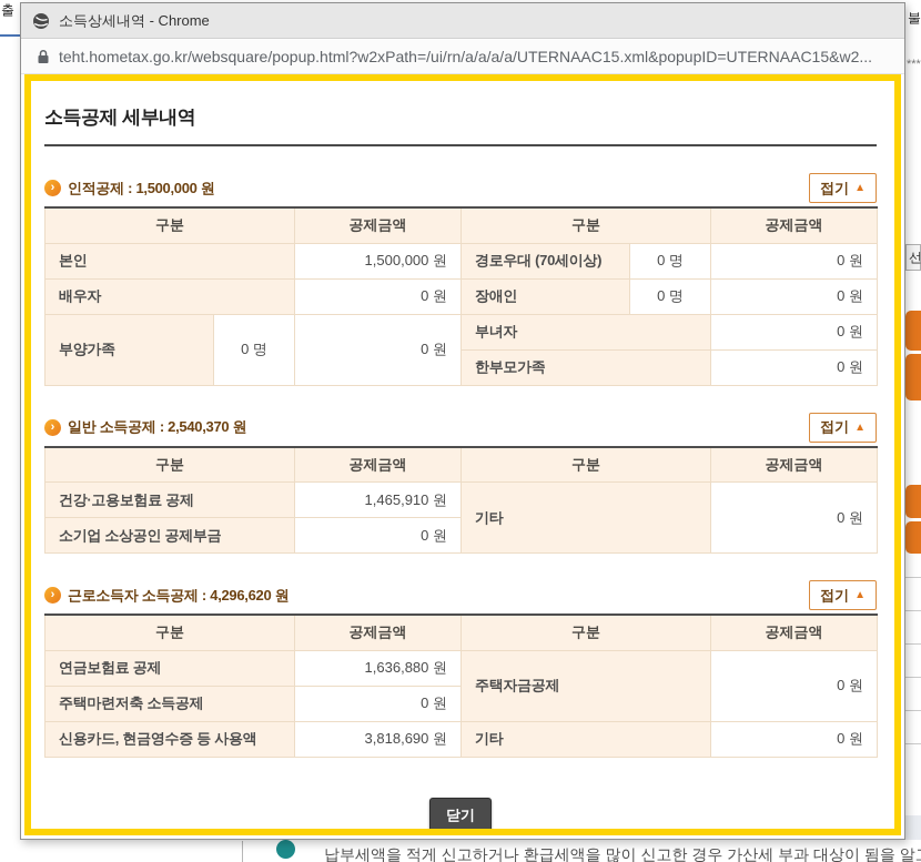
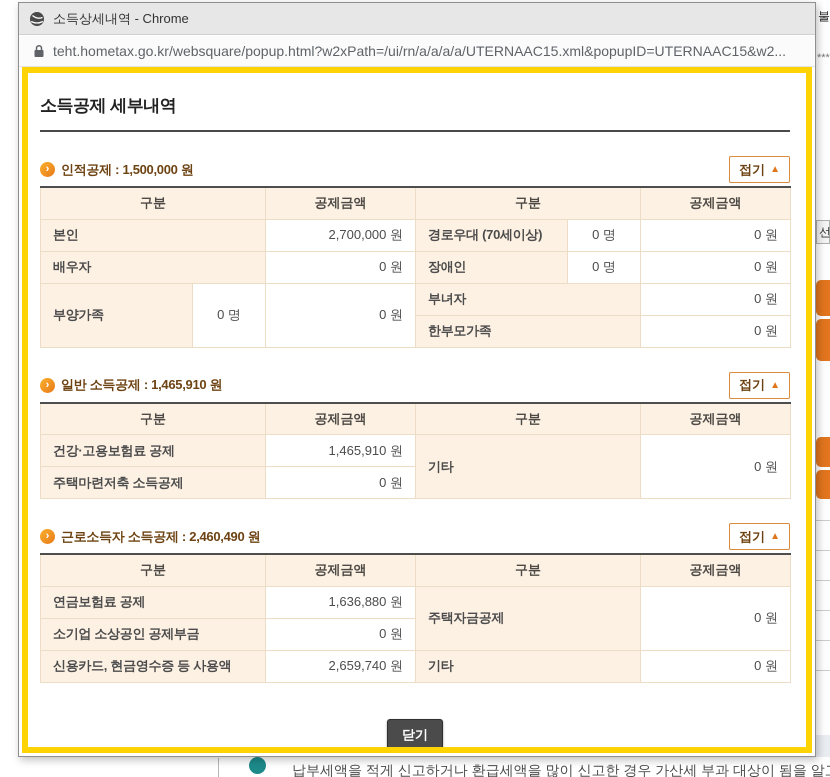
- 출
  불
  ***
  선
  납부세액을 적게 신고하거나 환급세액을 많이 신고한 경우 가산세 부과 대상이 됨을 알
  소득상세내역 - Chrome
  teht.hometax.go.kr/websquare/popup.html?w2xPath=/ui/rn/a/a/a/a/UTERNAAC15.xml&popupID=UTERNAAC15&w2...
  소득공제 세부내역
  ›
  인적공제 : 1,500,000 원
  접기
  ▲
  구분	공제금액	구분	공제금액
- 본인	1,500,000 원	경로우대 (70세이상)	0 명	0 원
+ 본인	2,700,000 원	경로우대 (70세이상)	0 명	0 원
  배우자	0 원	장애인	0 명	0 원
  부양가족	0 명	0 원	부녀자	0 원
  한부모가족	0 원
  ›
- 일반 소득공제 : 2,540,370 원
+ 일반 소득공제 : 1,465,910 원
  접기
  ▲
  구분	공제금액	구분	공제금액
  건강·고용보험료 공제	1,465,910 원	기타	0 원
- 소기업 소상공인 공제부금	0 원
+ 주택마련저축 소득공제	0 원
  ›
- 근로소득자 소득공제 : 4,296,620 원
+ 근로소득자 소득공제 : 2,460,490 원
  접기
  ▲
  구분	공제금액	구분	공제금액
  연금보험료 공제	1,636,880 원	주택자금공제	0 원
- 주택마련저축 소득공제	0 원
+ 소기업 소상공인 공제부금	0 원
- 신용카드, 현금영수증 등 사용액	3,818,690 원	기타	0 원
+ 신용카드, 현금영수증 등 사용액	2,659,740 원	기타	0 원
  닫기
